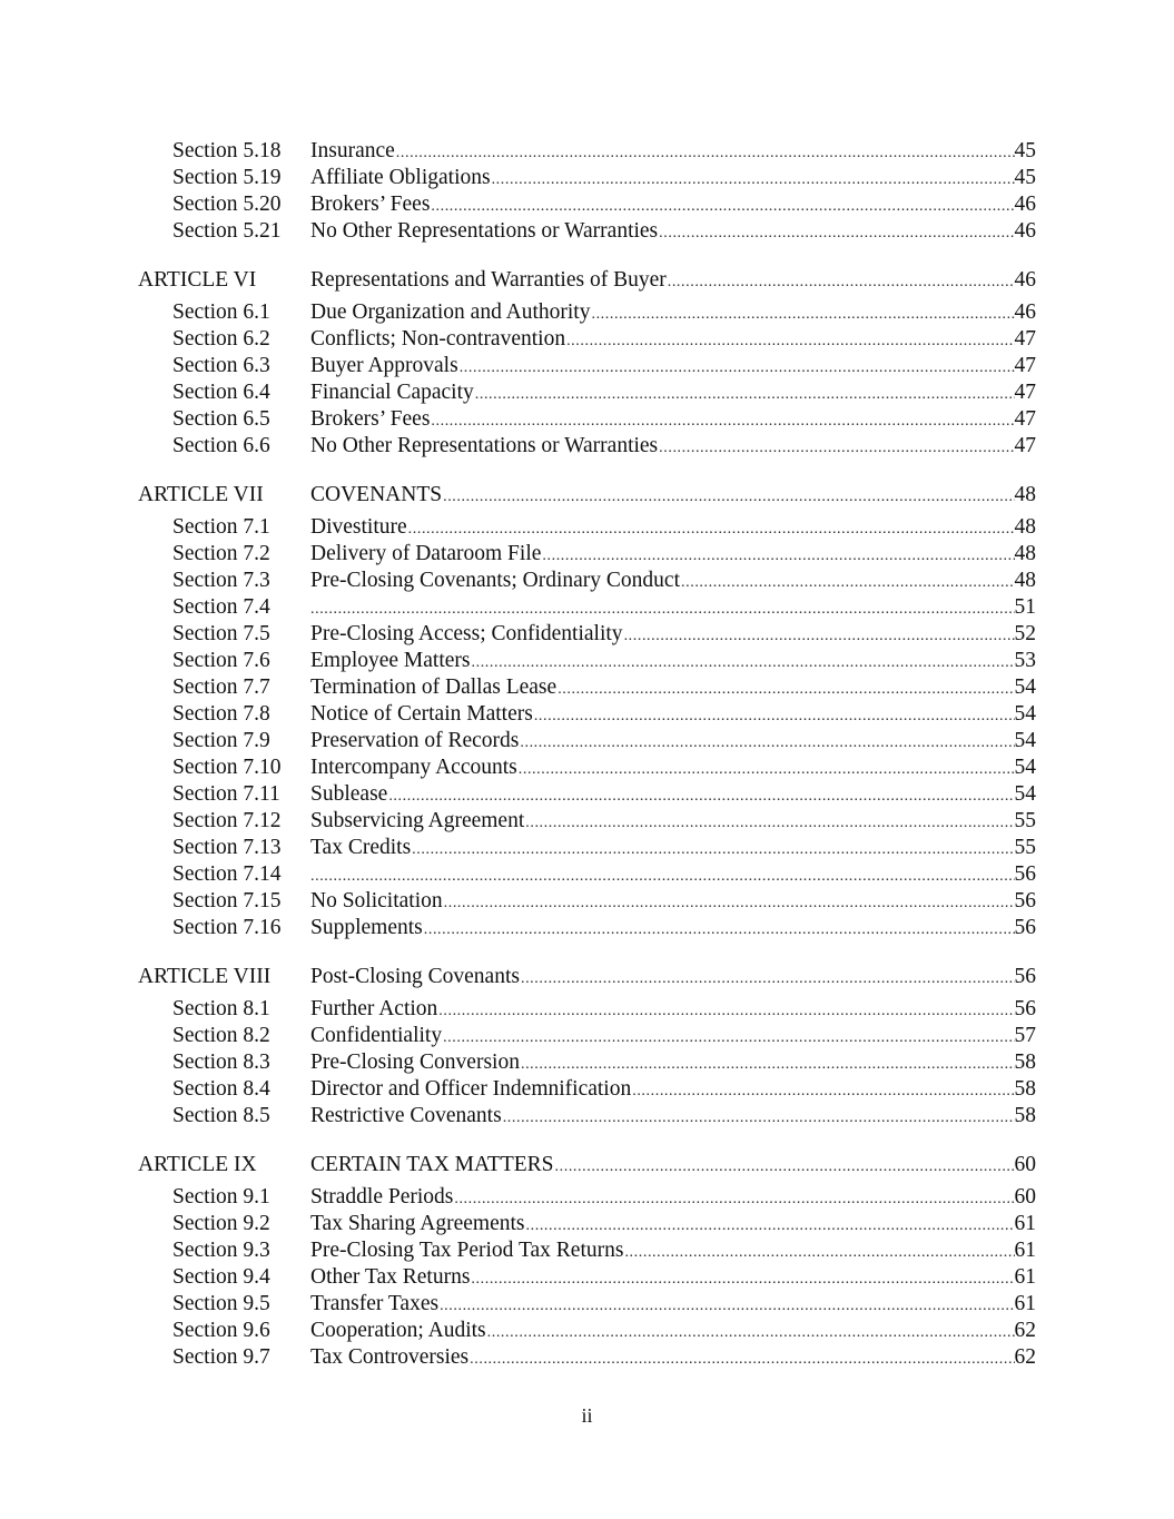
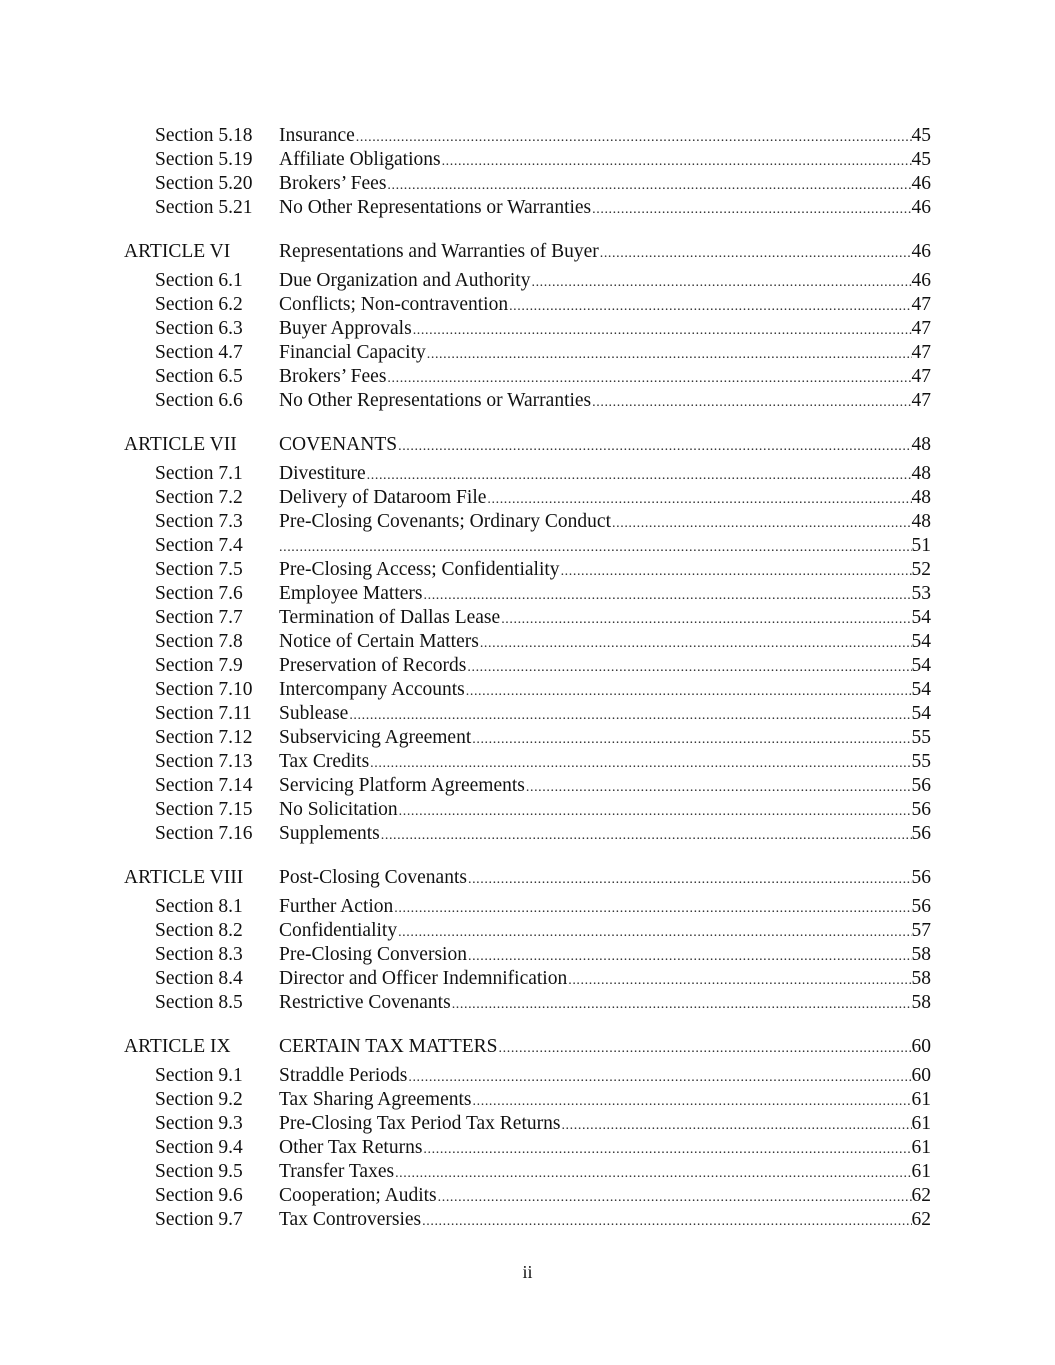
  Section 5.18
  Insurance
  45
  Section 5.19
  Affiliate Obligations
  45
  Section 5.20
  Brokers’ Fees
  46
  Section 5.21
  No Other Representations or Warranties
  46
  ARTICLE VI
  Representations and Warranties of Buyer
  46
  Section 6.1
  Due Organization and Authority
  46
  Section 6.2
  Conflicts; Non-contravention
  47
  Section 6.3
  Buyer Approvals
  47
- Section 6.4
+ Section 4.7
  Financial Capacity
  47
  Section 6.5
  Brokers’ Fees
  47
  Section 6.6
  No Other Representations or Warranties
  47
  ARTICLE VII
  COVENANTS
  48
  Section 7.1
  Divestiture
  48
  Section 7.2
  Delivery of Dataroom File
  48
  Section 7.3
  Pre-Closing Covenants; Ordinary Conduct
  48
  Section 7.4
  51
  Section 7.5
  Pre-Closing Access; Confidentiality
  52
  Section 7.6
  Employee Matters
  53
  Section 7.7
  Termination of Dallas Lease
  54
  Section 7.8
  Notice of Certain Matters
  54
  Section 7.9
  Preservation of Records
  54
  Section 7.10
  Intercompany Accounts
  54
  Section 7.11
  Sublease
  54
  Section 7.12
  Subservicing Agreement
  55
  Section 7.13
  Tax Credits
  55
  Section 7.14
+ Servicing Platform Agreements
  56
  Section 7.15
  No Solicitation
  56
  Section 7.16
  Supplements
  56
  ARTICLE VIII
  Post-Closing Covenants
  56
  Section 8.1
  Further Action
  56
  Section 8.2
  Confidentiality
  57
  Section 8.3
  Pre-Closing Conversion
  58
  Section 8.4
  Director and Officer Indemnification
  58
  Section 8.5
  Restrictive Covenants
  58
  ARTICLE IX
  CERTAIN TAX MATTERS
  60
  Section 9.1
  Straddle Periods
  60
  Section 9.2
  Tax Sharing Agreements
  61
  Section 9.3
  Pre-Closing Tax Period Tax Returns
  61
  Section 9.4
  Other Tax Returns
  61
  Section 9.5
  Transfer Taxes
  61
  Section 9.6
  Cooperation; Audits
  62
  Section 9.7
  Tax Controversies
  62
  ii
